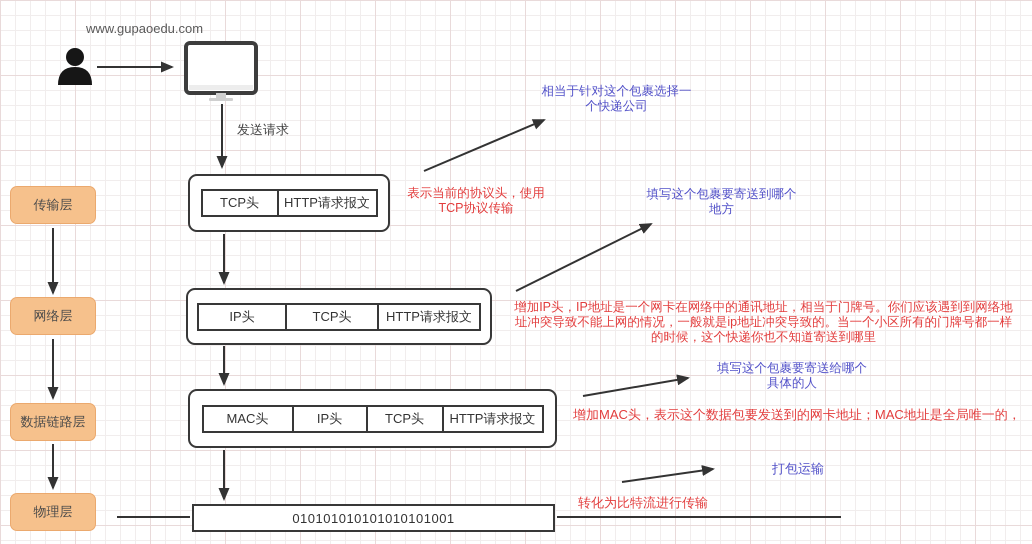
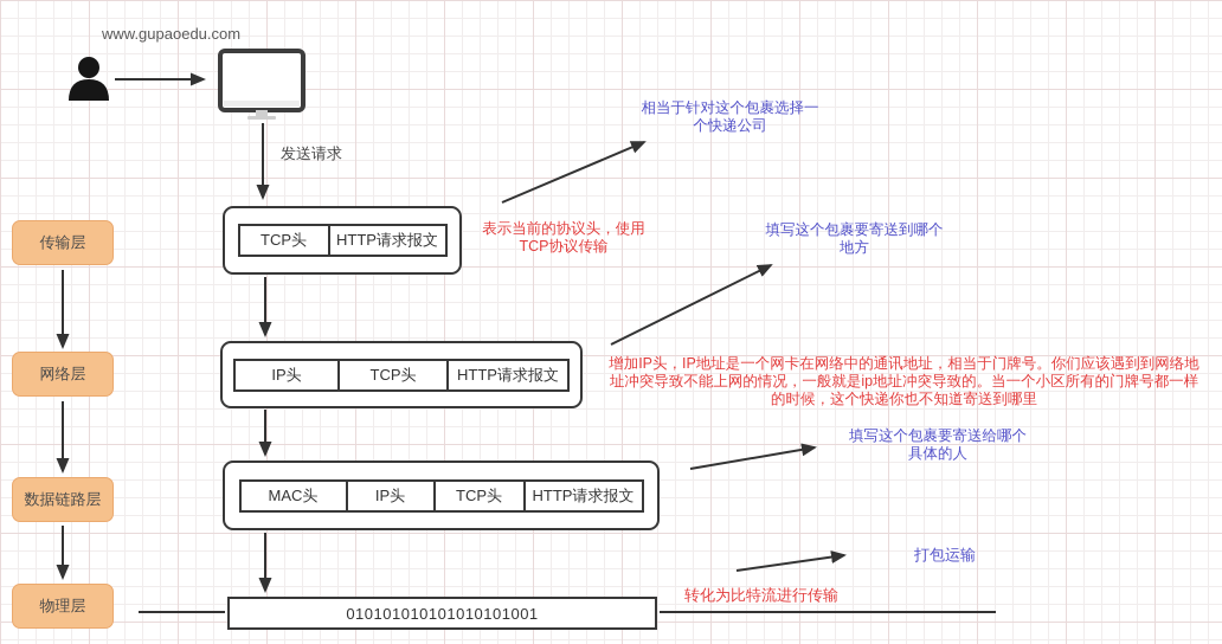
  www.gupaoedu.com
  发送请求
  传输层
  网络层
  数据链路层
  物理层
  TCP头
  HTTP请求报文
  IP头
  TCP头
  HTTP请求报文
  MAC头
  IP头
  TCP头
  HTTP请求报文
  010101010101010101001
  相当于针对这个包裹选择一
  个快递公司
  表示当前的协议头，使用
  TCP协议传输
  填写这个包裹要寄送到哪个
  地方
  增加IP头，IP地址是一个网卡在网络中的通讯地址，相当于门牌号。你们应该遇到到网络地
  址冲突导致不能上网的情况，一般就是ip地址冲突导致的。当一个小区所有的门牌号都一样
  的时候，这个快递你也不知道寄送到哪里
  填写这个包裹要寄送给哪个
  具体的人
- 增加MAC头，表示这个数据包要发送到的网卡地址；MAC地址是全局唯一的，
  打包运输
  转化为比特流进行传输
